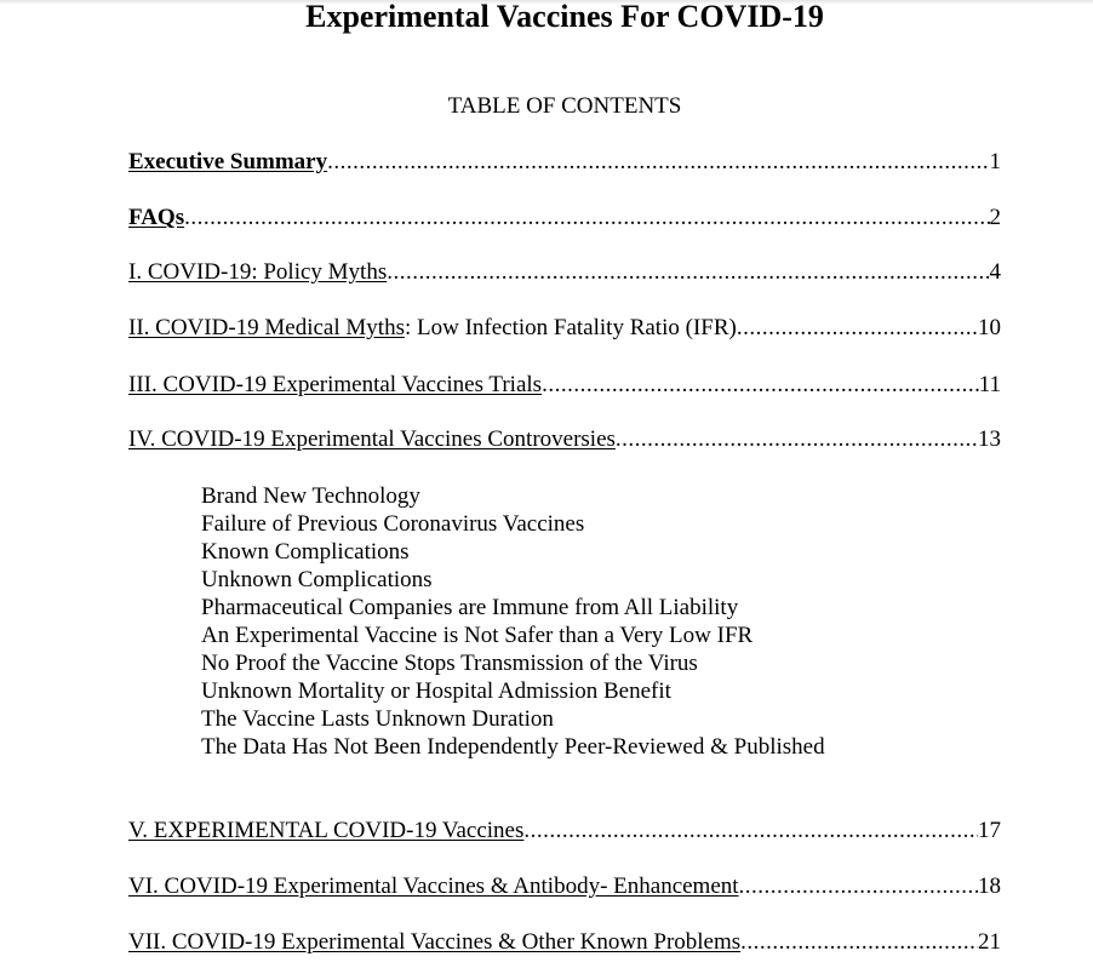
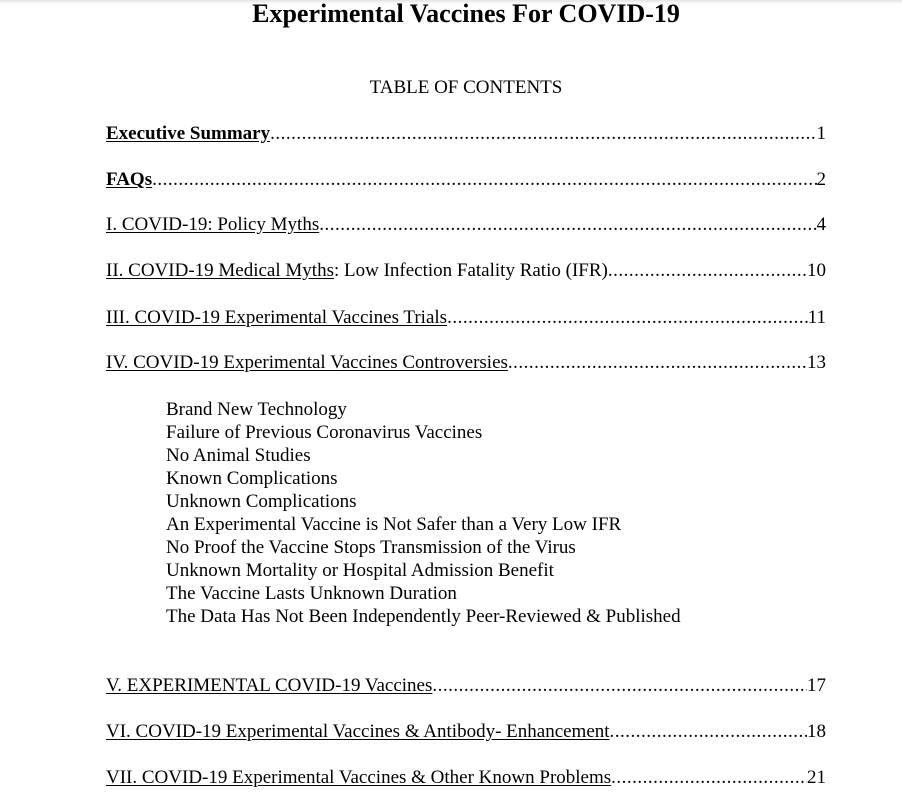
  Experimental Vaccines For COVID-19
  TABLE OF CONTENTS
  Executive Summary
  1
  FAQs
  2
  I. COVID-19: Policy Myths
  4
  II. COVID-19 Medical Myths: Low Infection Fatality Ratio (IFR)
  10
  III. COVID-19 Experimental Vaccines Trials
  11
  IV. COVID-19 Experimental Vaccines Controversies
  13
  Brand New Technology
  Failure of Previous Coronavirus Vaccines
+ No Animal Studies
  Known Complications
  Unknown Complications
- Pharmaceutical Companies are Immune from All Liability
  An Experimental Vaccine is Not Safer than a Very Low IFR
  No Proof the Vaccine Stops Transmission of the Virus
  Unknown Mortality or Hospital Admission Benefit
  The Vaccine Lasts Unknown Duration
  The Data Has Not Been Independently Peer-Reviewed & Published
  V. EXPERIMENTAL COVID-19 Vaccines
  17
  VI. COVID-19 Experimental Vaccines & Antibody- Enhancement
  18
  VII. COVID-19 Experimental Vaccines & Other Known Problems
  21
